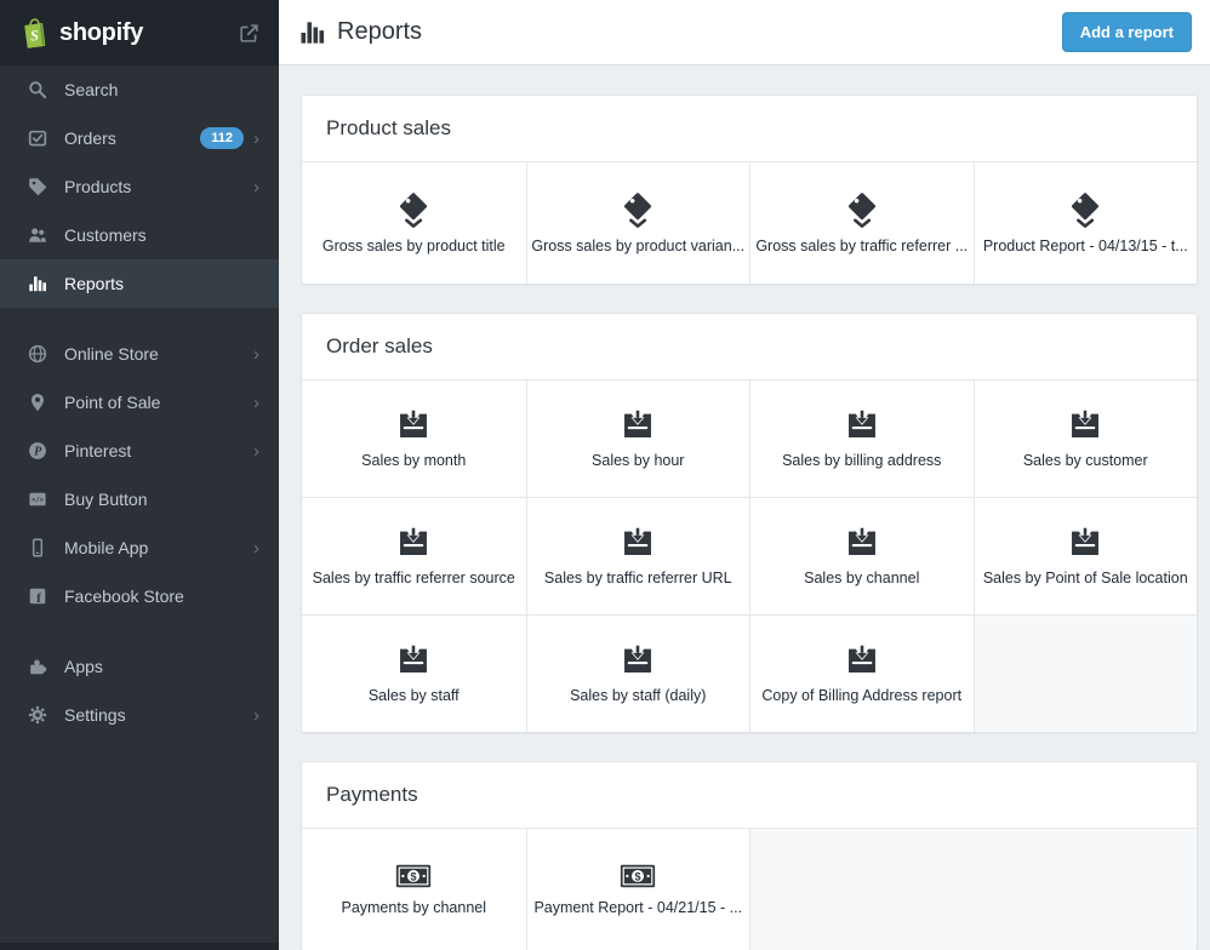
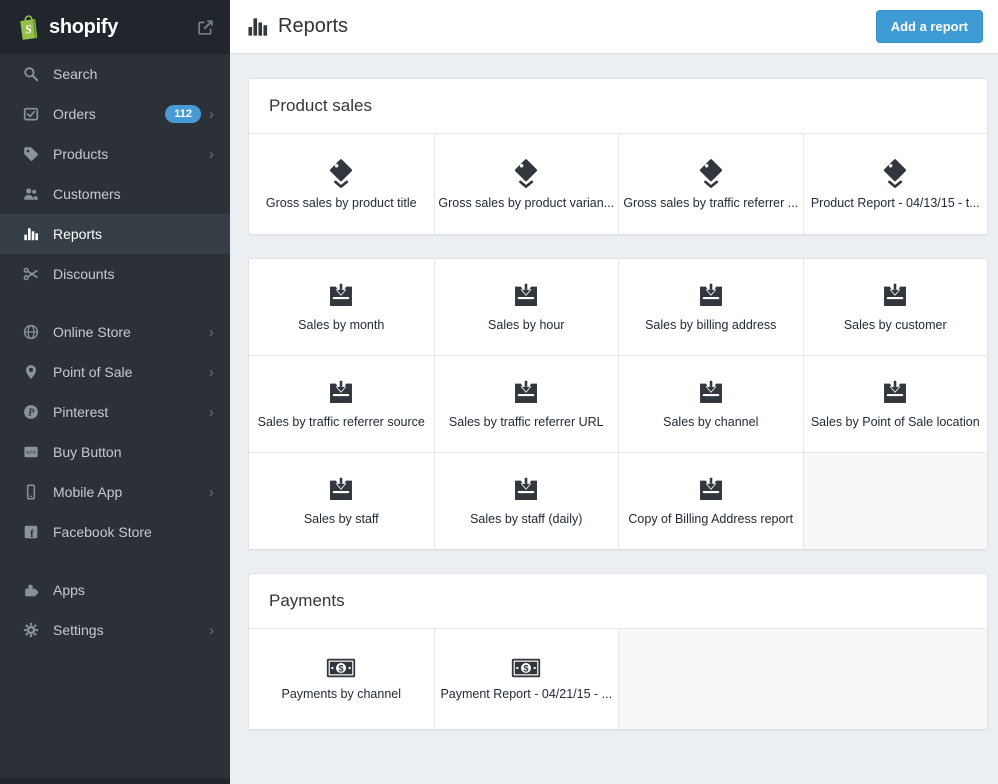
  shopify
  Search
  Orders
  112
  ›
  Products
  ›
  Customers
  Reports
+ Discounts
  Online Store
  ›
  Point of Sale
  ›
  Pinterest
  ›
  Buy Button
  Mobile App
  ›
  Facebook Store
  Apps
  Settings
  ›
  Reports
  Add a report
  Product sales
  Gross sales by product title
  Gross sales by product varian...
  Gross sales by traffic referrer ...
  Product Report - 04/13/15 - t...
- Order sales
  Sales by month
  Sales by hour
  Sales by billing address
  Sales by customer
  Sales by traffic referrer source
  Sales by traffic referrer URL
  Sales by channel
  Sales by Point of Sale location
  Sales by staff
  Sales by staff (daily)
  Copy of Billing Address report
  Payments
  Payments by channel
  Payment Report - 04/21/15 - ...
